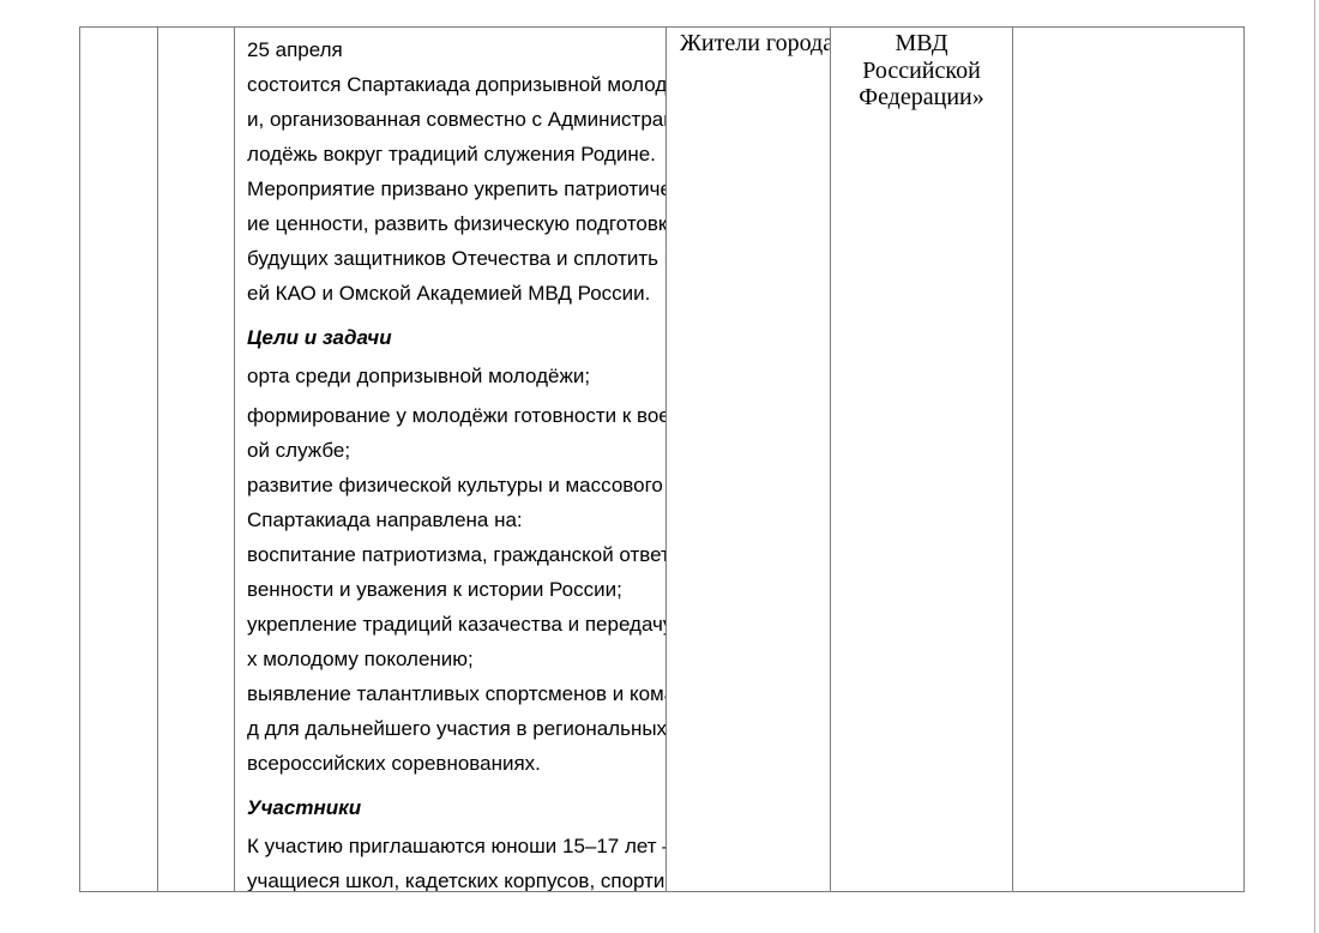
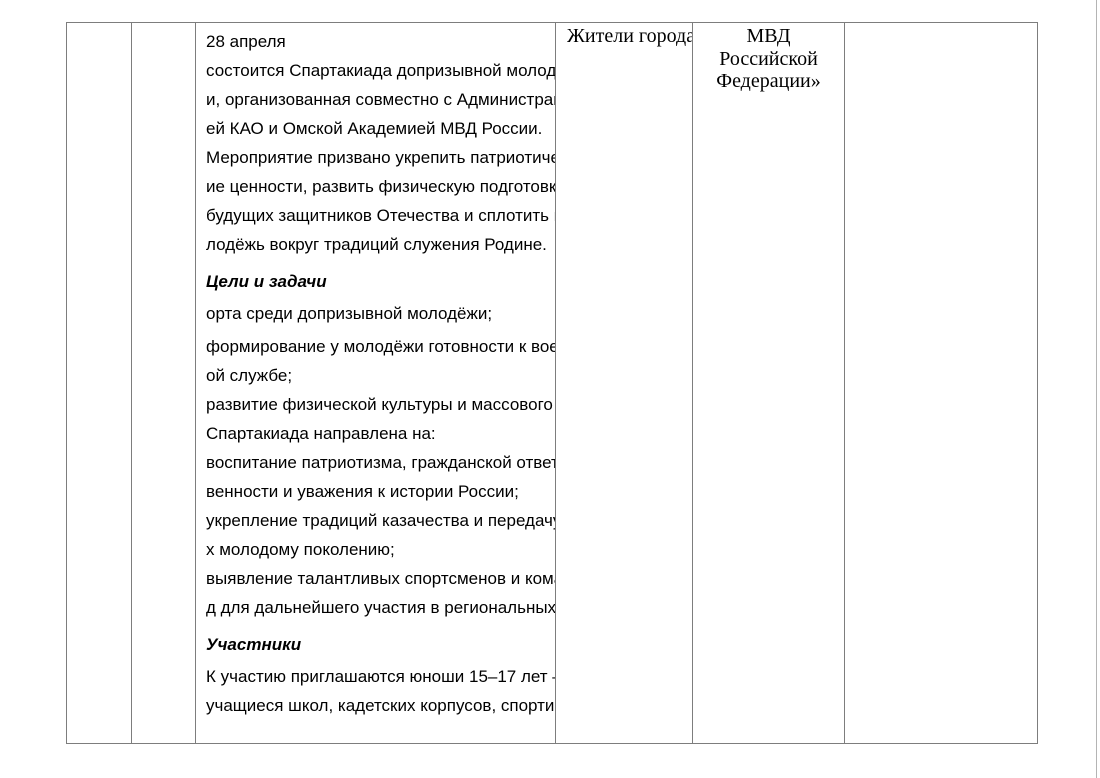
- 25 апреля
+ 28 апреля
  состоится Спартакиада допризывной молод
  и, организованная совместно с Администра
- лодёжь вокруг традиций служения Родине.
+ ей КАО и Омской Академией МВД России.
  Мероприятие призвано укрепить патриотич
  ие ценности, развить физическую подготовк
  будущих защитников Отечества и сплотить
- ей КАО и Омской Академией МВД России.
+ лодёжь вокруг традиций служения Родине.
  Цели и задачи
  орта среди допризывной молодёжи;
  формирование у молодёжи готовности к вое
  ой службе;
  развитие физической культуры и массового
  Спартакиада направлена на:
  воспитание патриотизма, гражданской ответ
  венности и уважения к истории России;
  укрепление традиций казачества и передач
  х молодому поколению;
  выявление талантливых спортсменов и ком
  д для дальнейшего участия в региональных
- всероссийских соревнованиях.
  Участники
  К участию приглашаются юноши 15–17 лет
  учащиеся школ, кадетских корпусов, спорти
  Жители города
  МВД
  Российской
  Федерации»
